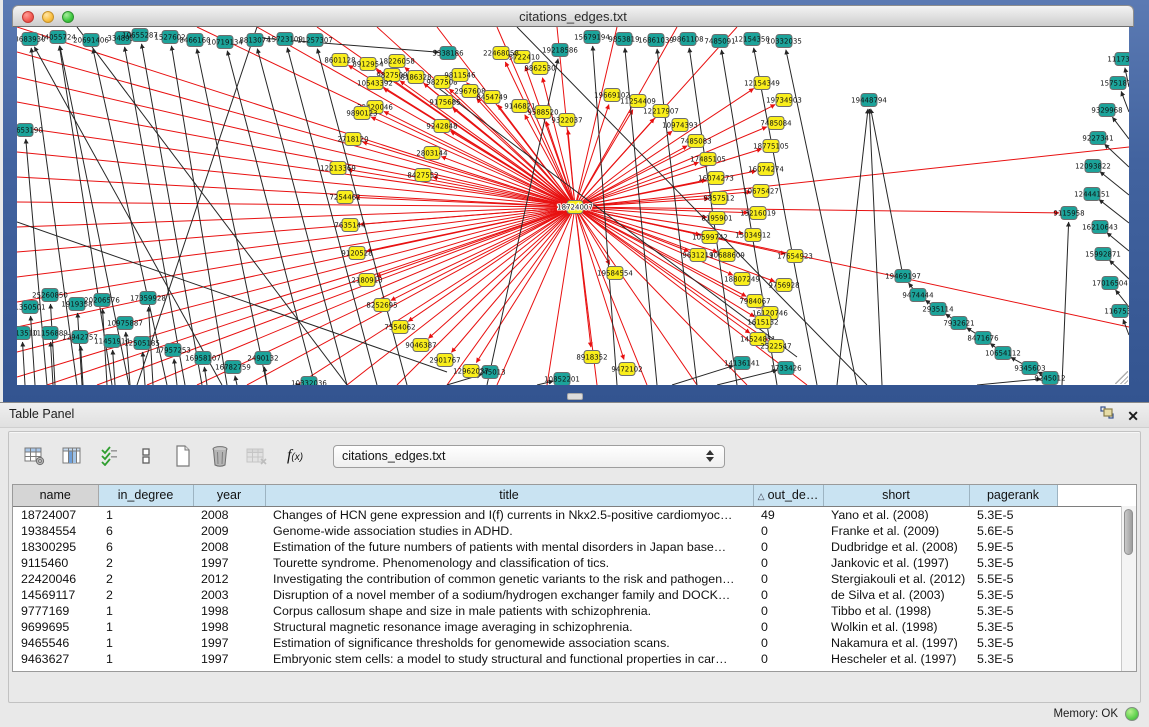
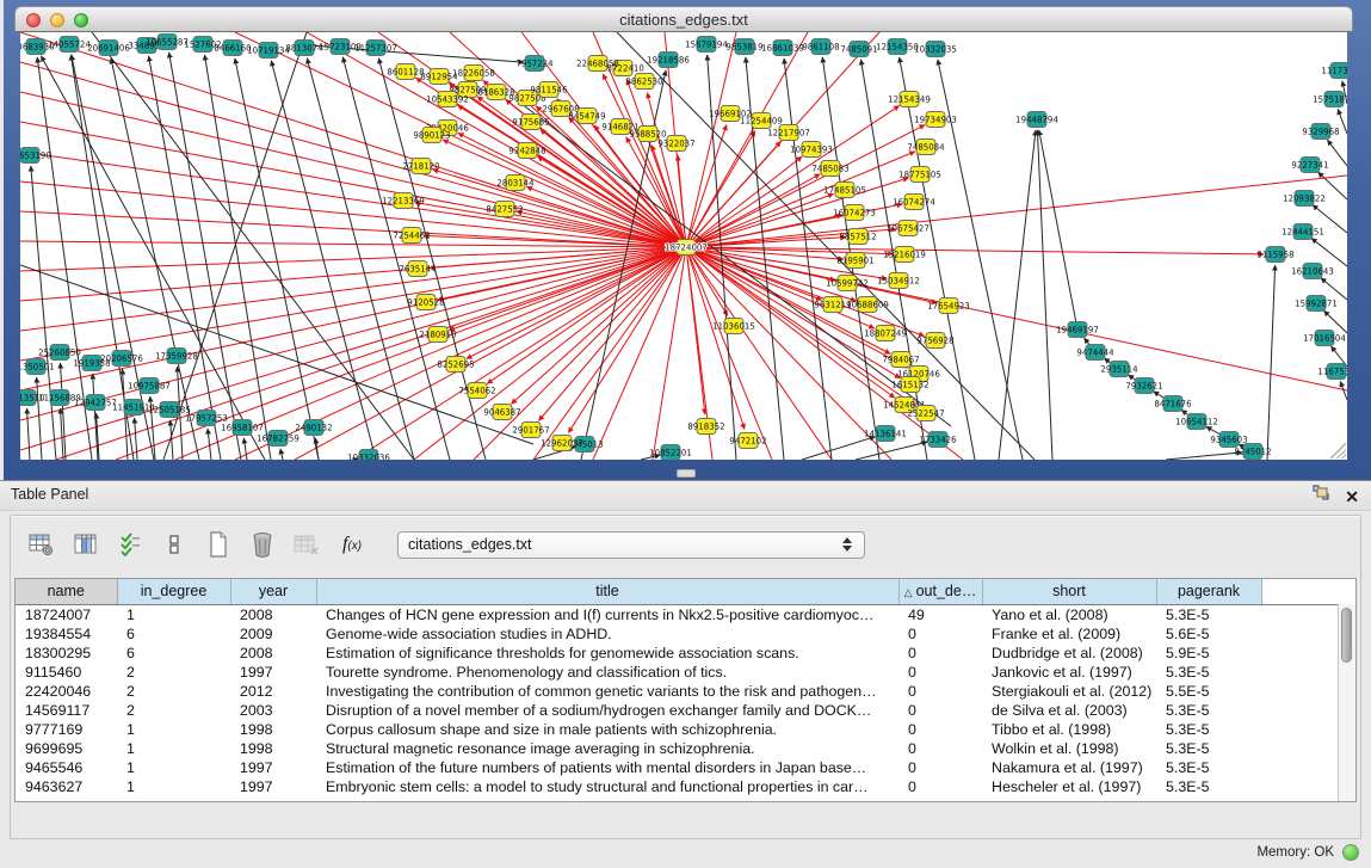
  citations_edges.txt
  3683930
  14055724
  20691406
  33489
  1527602
  8466160
  10719134
  8813074
  15723109
  11257307
- 5338186
+ 7957224
  19218586
  15679194
  9853819
  16861039
  9861108
  7485091
  12154350
  10332035
  19448794
  19469197
  9474444
  2935114
  7932621
  8471676
  10654112
  9345603
  11173
  157518
  9329968
  9227341
  12093822
  12444151
  9115958
  16210643
  15992871
  17016504
  116753
  9245012
  653190
  25260850
  1919358
  20206576
  17359928
  10975887
  17957253
  16958107
  16782759
  1350501
  13510
  11156889
  12942757
  11451914
  12505185
  14136141
  1733426
  2490132
  245013
  10332036
  10852201
  18724007
  8601128
  8912954
  18226058
  9827509
  8186328
  9827508
  9811546
  2967608
  9175685
  8454749
  9146821
  9588520
  9322037
  10543392
  9890123
  2718120
  9242848
  2803144
  12213369
  8427552
  7254462
  7635144
  9120528
  2180910
  8252695
  7554062
  9046387
  2901767
  12962037
  19669102
  11254409
  12217907
  10974393
  7485083
  17485105
  16074273
  9857512
  8195901
  10599742
  9631219
  12154349
  19734903
  7485084
  18775105
  16074274
  10675427
  13216019
  15034912
- 19584554
+ 11036015
  10688609
  18807249
  9756928
  7984067
  16120746
  1615132
  1452485
  2522547
  17654923
  5722410
  9862530
  22468058
  8918352
  9472102
  Table Panel
  ✕
  f(x)
  citations_edges.txt
  name	in_degree	year	title	△ out_de…	short	pagerank
  18724007	1	2008	Changes of HCN gene expression and I(f) currents in Nkx2.5-positive cardiomyoc…	49	Yano et al. (2008)	5.3E-5
  19384554	6	2009	Genome-wide association studies in ADHD.	0	Franke et al. (2009)	5.6E-5
- 18300295	6	2008	Estimation of the future numbers of patients with mental disorders in Japan base…	0	Dudbridge et al. (2008)	5.9E-5
+ 18300295	6	2008	Estimation of significance thresholds for genomewide association scans.	0	Dudbridge et al. (2008)	5.9E-5
  9115460	2	1997	Tourette syndrome. Phenomenology and classification of tics.	0	Jankovic et al. (1997)	5.3E-5
  22420046	2	2012	Investigating the contribution of common genetic variants to the risk and pathogen…	0	Stergiakouli et al. (2012)	5.5E-5
  14569117	2	2003	Disruption of a novel member of a sodium/hydrogen exchanger family and DOCK…	0	de Silva et al. (2003)	5.3E-5
  9777169	1	1998	Corpus callosum shape and size in male patients with schizophrenia.	0	Tibbo et al. (1998)	5.3E-5
  9699695	1	1998	Structural magnetic resonance image averaging in schizophrenia.	0	Wolkin et al. (1998)	5.3E-5
- 9465546	1	1997	Estimation of significance thresholds for genomewide association scans.	0	Nakamura et al. (1997)	5.3E-5
+ 9465546	1	1997	Estimation of the future numbers of patients with mental disorders in Japan base…	0	Nakamura et al. (1997)	5.3E-5
  9463627	1	1997	Embryonic stem cells: a model to study structural and functional properties in car…	0	Hescheler et al. (1997)	5.3E-5
  Memory: OK
